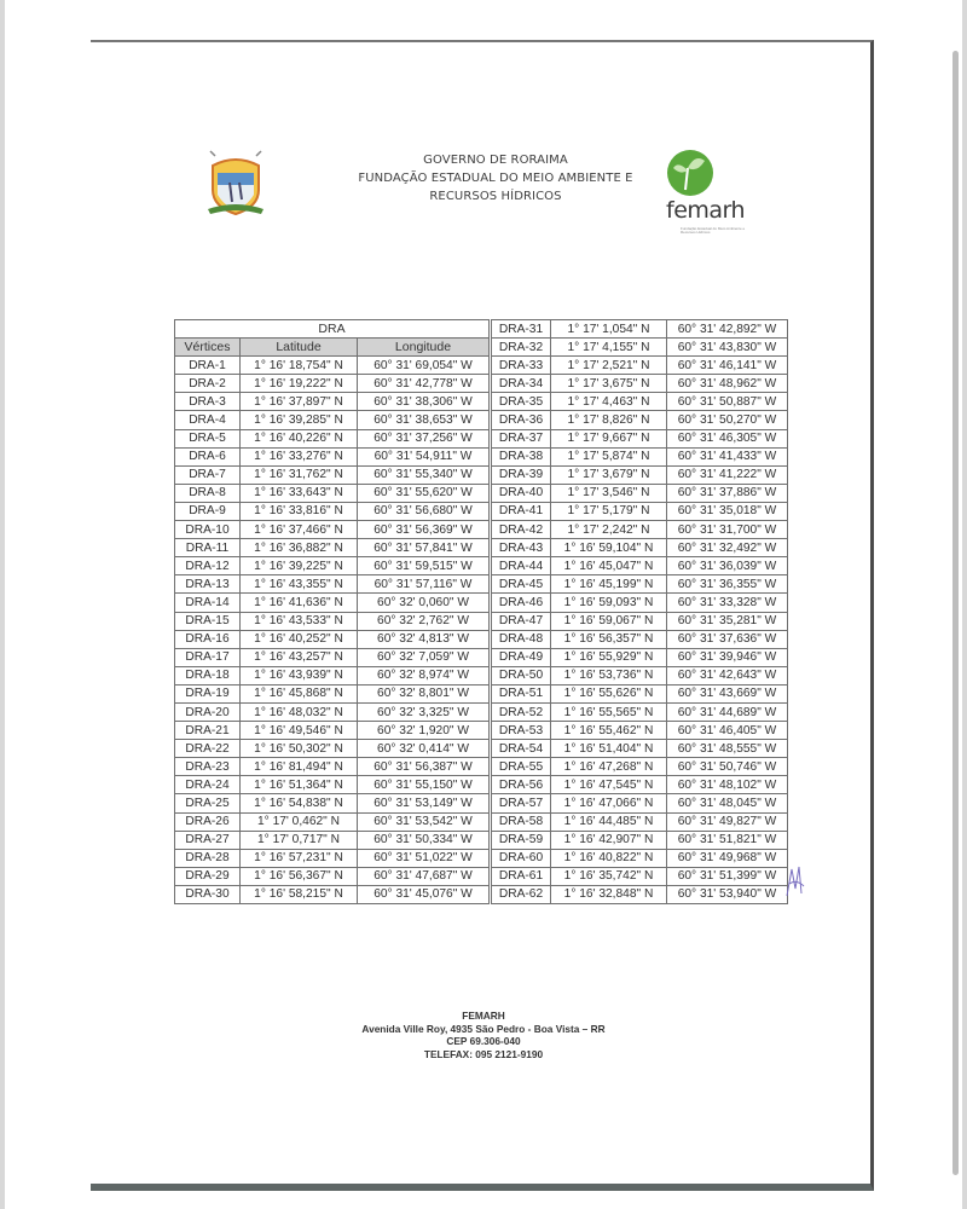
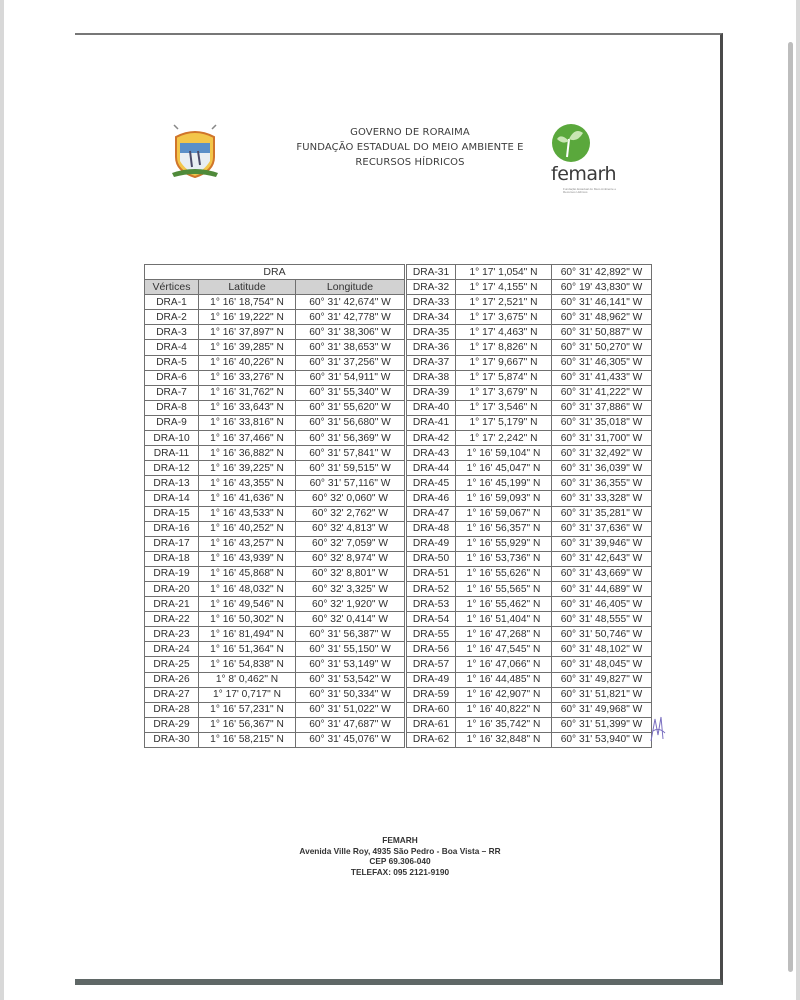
  GOVERNO DE RORAIMA
  FUNDAÇÃO ESTADUAL DO MEIO AMBIENTE E
  RECURSOS HÍDRICOS
  femarh
  DRA
  Vértices	Latitude	Longitude
- DRA-1	1° 16' 18,754" N	60° 31' 69,054" W
+ DRA-1	1° 16' 18,754" N	60° 31' 42,674" W
  DRA-2	1° 16' 19,222" N	60° 31' 42,778" W
  DRA-3	1° 16' 37,897" N	60° 31' 38,306" W
  DRA-4	1° 16' 39,285" N	60° 31' 38,653" W
  DRA-5	1° 16' 40,226" N	60° 31' 37,256" W
  DRA-6	1° 16' 33,276" N	60° 31' 54,911" W
  DRA-7	1° 16' 31,762" N	60° 31' 55,340" W
  DRA-8	1° 16' 33,643" N	60° 31' 55,620" W
  DRA-9	1° 16' 33,816" N	60° 31' 56,680" W
  DRA-10	1° 16' 37,466" N	60° 31' 56,369" W
  DRA-11	1° 16' 36,882" N	60° 31' 57,841" W
  DRA-12	1° 16' 39,225" N	60° 31' 59,515" W
  DRA-13	1° 16' 43,355" N	60° 31' 57,116" W
  DRA-14	1° 16' 41,636" N	60° 32' 0,060" W
  DRA-15	1° 16' 43,533" N	60° 32' 2,762" W
  DRA-16	1° 16' 40,252" N	60° 32' 4,813" W
  DRA-17	1° 16' 43,257" N	60° 32' 7,059" W
  DRA-18	1° 16' 43,939" N	60° 32' 8,974" W
  DRA-19	1° 16' 45,868" N	60° 32' 8,801" W
  DRA-20	1° 16' 48,032" N	60° 32' 3,325" W
  DRA-21	1° 16' 49,546" N	60° 32' 1,920" W
  DRA-22	1° 16' 50,302" N	60° 32' 0,414" W
  DRA-23	1° 16' 81,494" N	60° 31' 56,387" W
  DRA-24	1° 16' 51,364" N	60° 31' 55,150" W
  DRA-25	1° 16' 54,838" N	60° 31' 53,149" W
- DRA-26	1° 17' 0,462" N	60° 31' 53,542" W
+ DRA-26	1° 8' 0,462" N	60° 31' 53,542" W
  DRA-27	1° 17' 0,717" N	60° 31' 50,334" W
  DRA-28	1° 16' 57,231" N	60° 31' 51,022" W
  DRA-29	1° 16' 56,367" N	60° 31' 47,687" W
  DRA-30	1° 16' 58,215" N	60° 31' 45,076" W
  DRA-31	1° 17' 1,054" N	60° 31' 42,892" W
- DRA-32	1° 17' 4,155" N	60° 31' 43,830" W
+ DRA-32	1° 17' 4,155" N	60° 19' 43,830" W
  DRA-33	1° 17' 2,521" N	60° 31' 46,141" W
  DRA-34	1° 17' 3,675" N	60° 31' 48,962" W
  DRA-35	1° 17' 4,463" N	60° 31' 50,887" W
  DRA-36	1° 17' 8,826" N	60° 31' 50,270" W
  DRA-37	1° 17' 9,667" N	60° 31' 46,305" W
  DRA-38	1° 17' 5,874" N	60° 31' 41,433" W
  DRA-39	1° 17' 3,679" N	60° 31' 41,222" W
  DRA-40	1° 17' 3,546" N	60° 31' 37,886" W
  DRA-41	1° 17' 5,179" N	60° 31' 35,018" W
  DRA-42	1° 17' 2,242" N	60° 31' 31,700" W
  DRA-43	1° 16' 59,104" N	60° 31' 32,492" W
  DRA-44	1° 16' 45,047" N	60° 31' 36,039" W
  DRA-45	1° 16' 45,199" N	60° 31' 36,355" W
  DRA-46	1° 16' 59,093" N	60° 31' 33,328" W
  DRA-47	1° 16' 59,067" N	60° 31' 35,281" W
  DRA-48	1° 16' 56,357" N	60° 31' 37,636" W
  DRA-49	1° 16' 55,929" N	60° 31' 39,946" W
  DRA-50	1° 16' 53,736" N	60° 31' 42,643" W
  DRA-51	1° 16' 55,626" N	60° 31' 43,669" W
  DRA-52	1° 16' 55,565" N	60° 31' 44,689" W
  DRA-53	1° 16' 55,462" N	60° 31' 46,405" W
  DRA-54	1° 16' 51,404" N	60° 31' 48,555" W
  DRA-55	1° 16' 47,268" N	60° 31' 50,746" W
  DRA-56	1° 16' 47,545" N	60° 31' 48,102" W
  DRA-57	1° 16' 47,066" N	60° 31' 48,045" W
- DRA-58	1° 16' 44,485" N	60° 31' 49,827" W
+ DRA-49	1° 16' 44,485" N	60° 31' 49,827" W
  DRA-59	1° 16' 42,907" N	60° 31' 51,821" W
  DRA-60	1° 16' 40,822" N	60° 31' 49,968" W
  DRA-61	1° 16' 35,742" N	60° 31' 51,399" W
  DRA-62	1° 16' 32,848" N	60° 31' 53,940" W
  FEMARH
  Avenida Ville Roy, 4935 São Pedro - Boa Vista – RR
  CEP 69.306-040
  TELEFAX: 095 2121-9190
